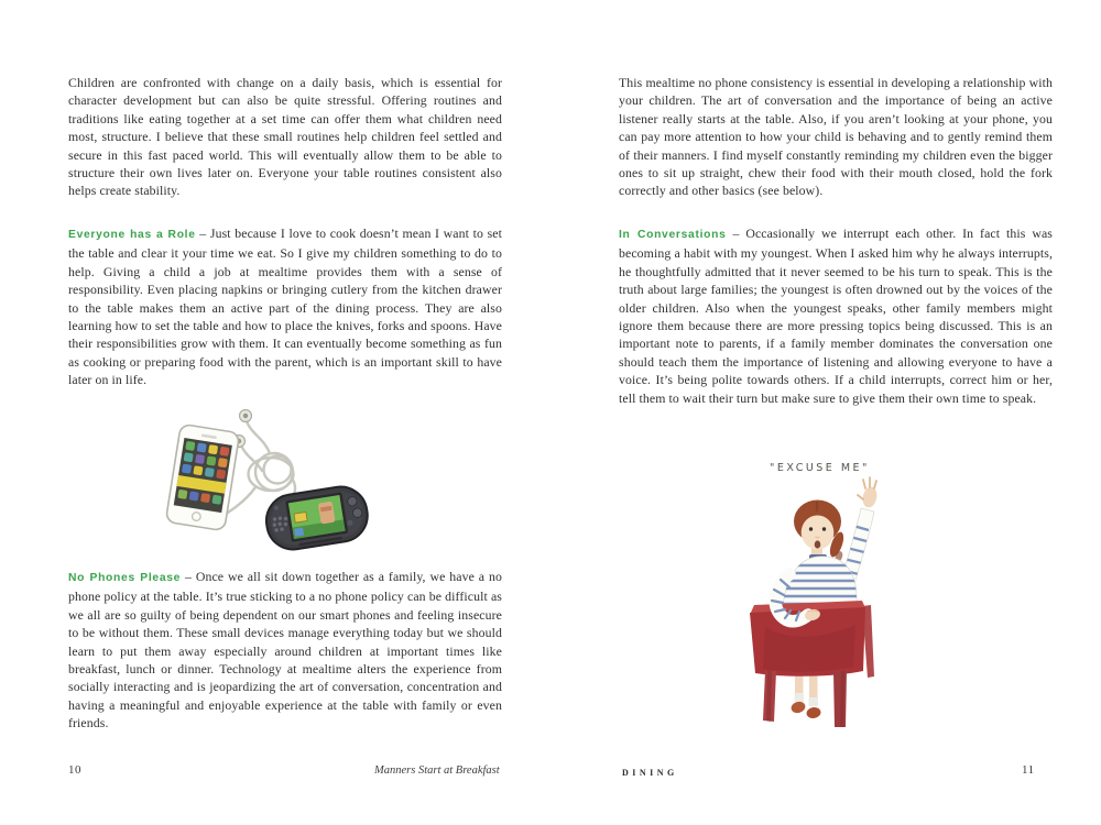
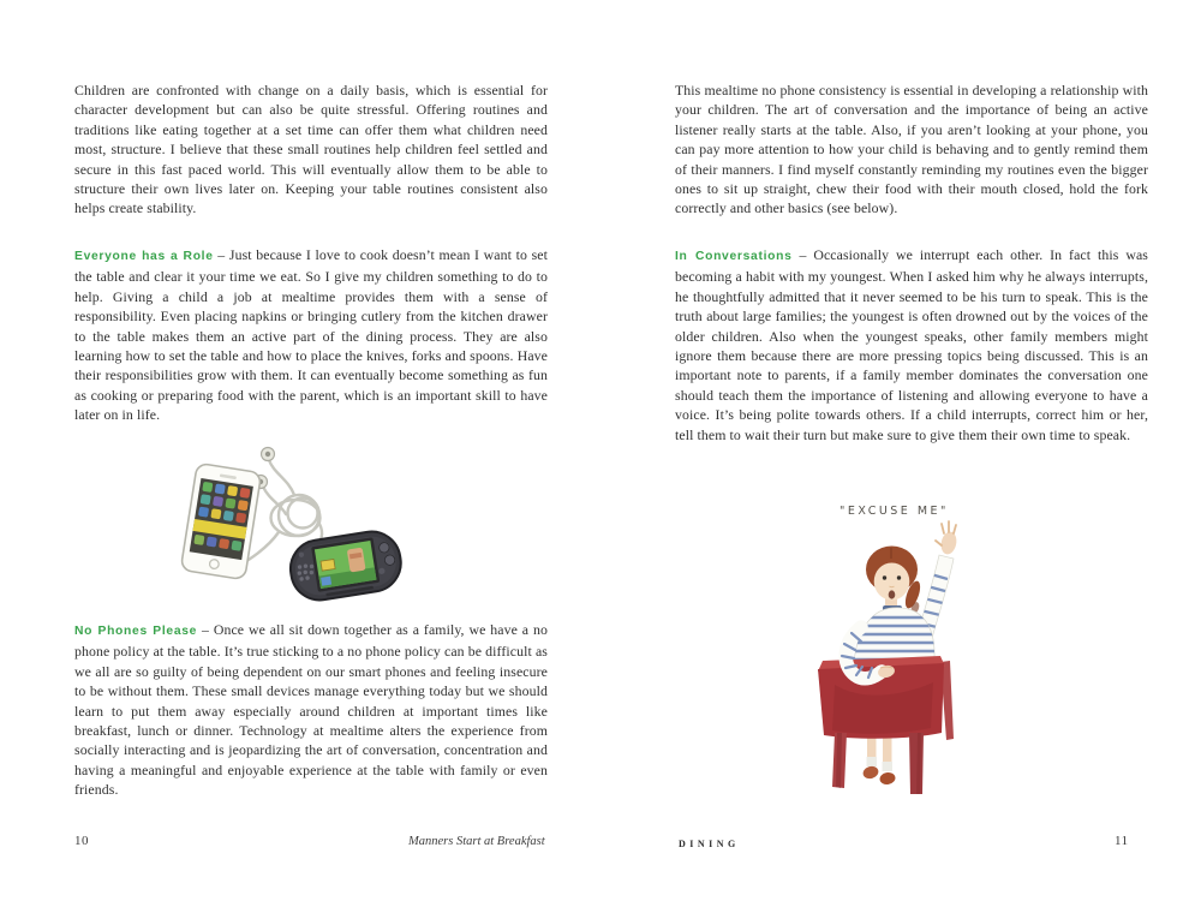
- Children are confronted with change on a daily basis, which is essential for character development but can also be quite stressful. Offering routines and traditions like eating together at a set time can offer them what children need most, structure. I believe that these small routines help children feel settled and secure in this fast paced world. This will eventually allow them to be able to structure their own lives later on. Everyone your table routines consistent also helps create stability.
+ Children are confronted with change on a daily basis, which is essential for character development but can also be quite stressful. Offering routines and traditions like eating together at a set time can offer them what children need most, structure. I believe that these small routines help children feel settled and secure in this fast paced world. This will eventually allow them to be able to structure their own lives later on. Keeping your table routines consistent also helps create stability.
  Everyone has a Role – Just because I love to cook doesn’t mean I want to set the table and clear it your time we eat. So I give my children something to do to help. Giving a child a job at mealtime provides them with a sense of responsibility. Even placing napkins or bringing cutlery from the kitchen drawer to the table makes them an active part of the dining process. They are also learning how to set the table and how to place the knives, forks and spoons. Have their responsibilities grow with them. It can eventually become something as fun as cooking or preparing food with the parent, which is an important skill to have later on in life.
  No Phones Please – Once we all sit down together as a family, we have a no phone policy at the table. It’s true sticking to a no phone policy can be difficult as we all are so guilty of being dependent on our smart phones and feeling insecure to be without them. These small devices manage everything today but we should learn to put them away especially around children at important times like breakfast, lunch or dinner. Technology at mealtime alters the experience from socially interacting and is jeopardizing the art of conversation, concentration and having a meaningful and enjoyable experience at the table with family or even friends.
  10
  Manners Start at Breakfast
- This mealtime no phone consistency is essential in developing a relationship with your children. The art of conversation and the importance of being an active listener really starts at the table. Also, if you aren’t looking at your phone, you can pay more attention to how your child is behaving and to gently remind them of their manners. I find myself constantly reminding my children even the bigger ones to sit up straight, chew their food with their mouth closed, hold the fork correctly and other basics (see below).
+ This mealtime no phone consistency is essential in developing a relationship with your children. The art of conversation and the importance of being an active listener really starts at the table. Also, if you aren’t looking at your phone, you can pay more attention to how your child is behaving and to gently remind them of their manners. I find myself constantly reminding my routines even the bigger ones to sit up straight, chew their food with their mouth closed, hold the fork correctly and other basics (see below).
  In Conversations – Occasionally we interrupt each other. In fact this was becoming a habit with my youngest. When I asked him why he always interrupts, he thoughtfully admitted that it never seemed to be his turn to speak. This is the truth about large families; the youngest is often drowned out by the voices of the older children. Also when the youngest speaks, other family members might ignore them because there are more pressing topics being discussed. This is an important note to parents, if a family member dominates the conversation one should teach them the importance of listening and allowing everyone to have a voice. It’s being polite towards others. If a child interrupts, correct him or her, tell them to wait their turn but make sure to give them their own time to speak.
  "EXCUSE ME"
  DINING
  11
